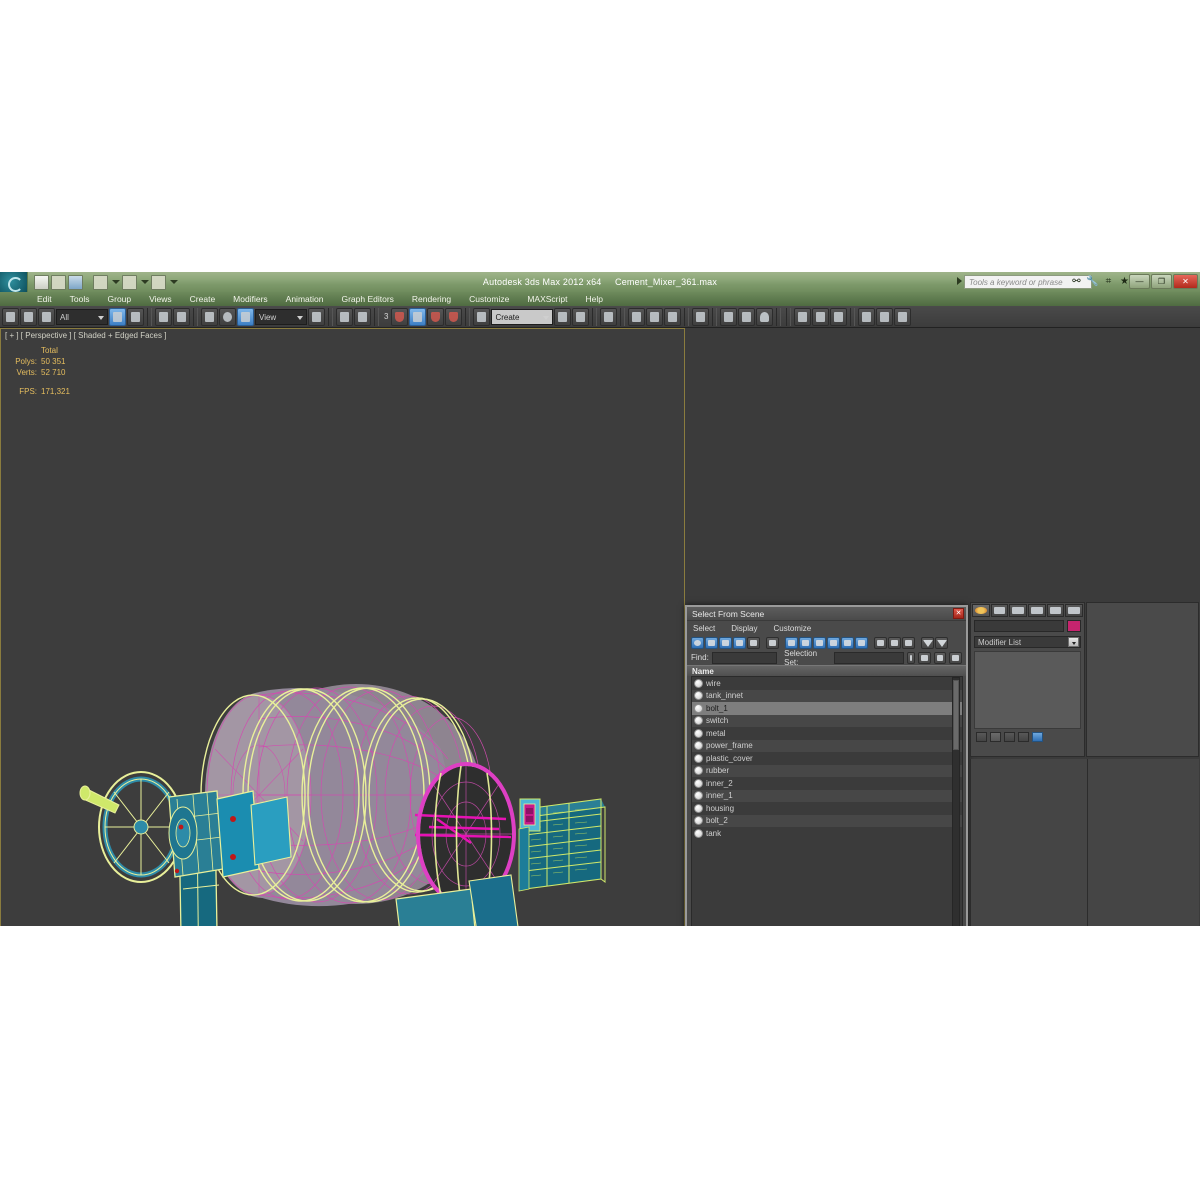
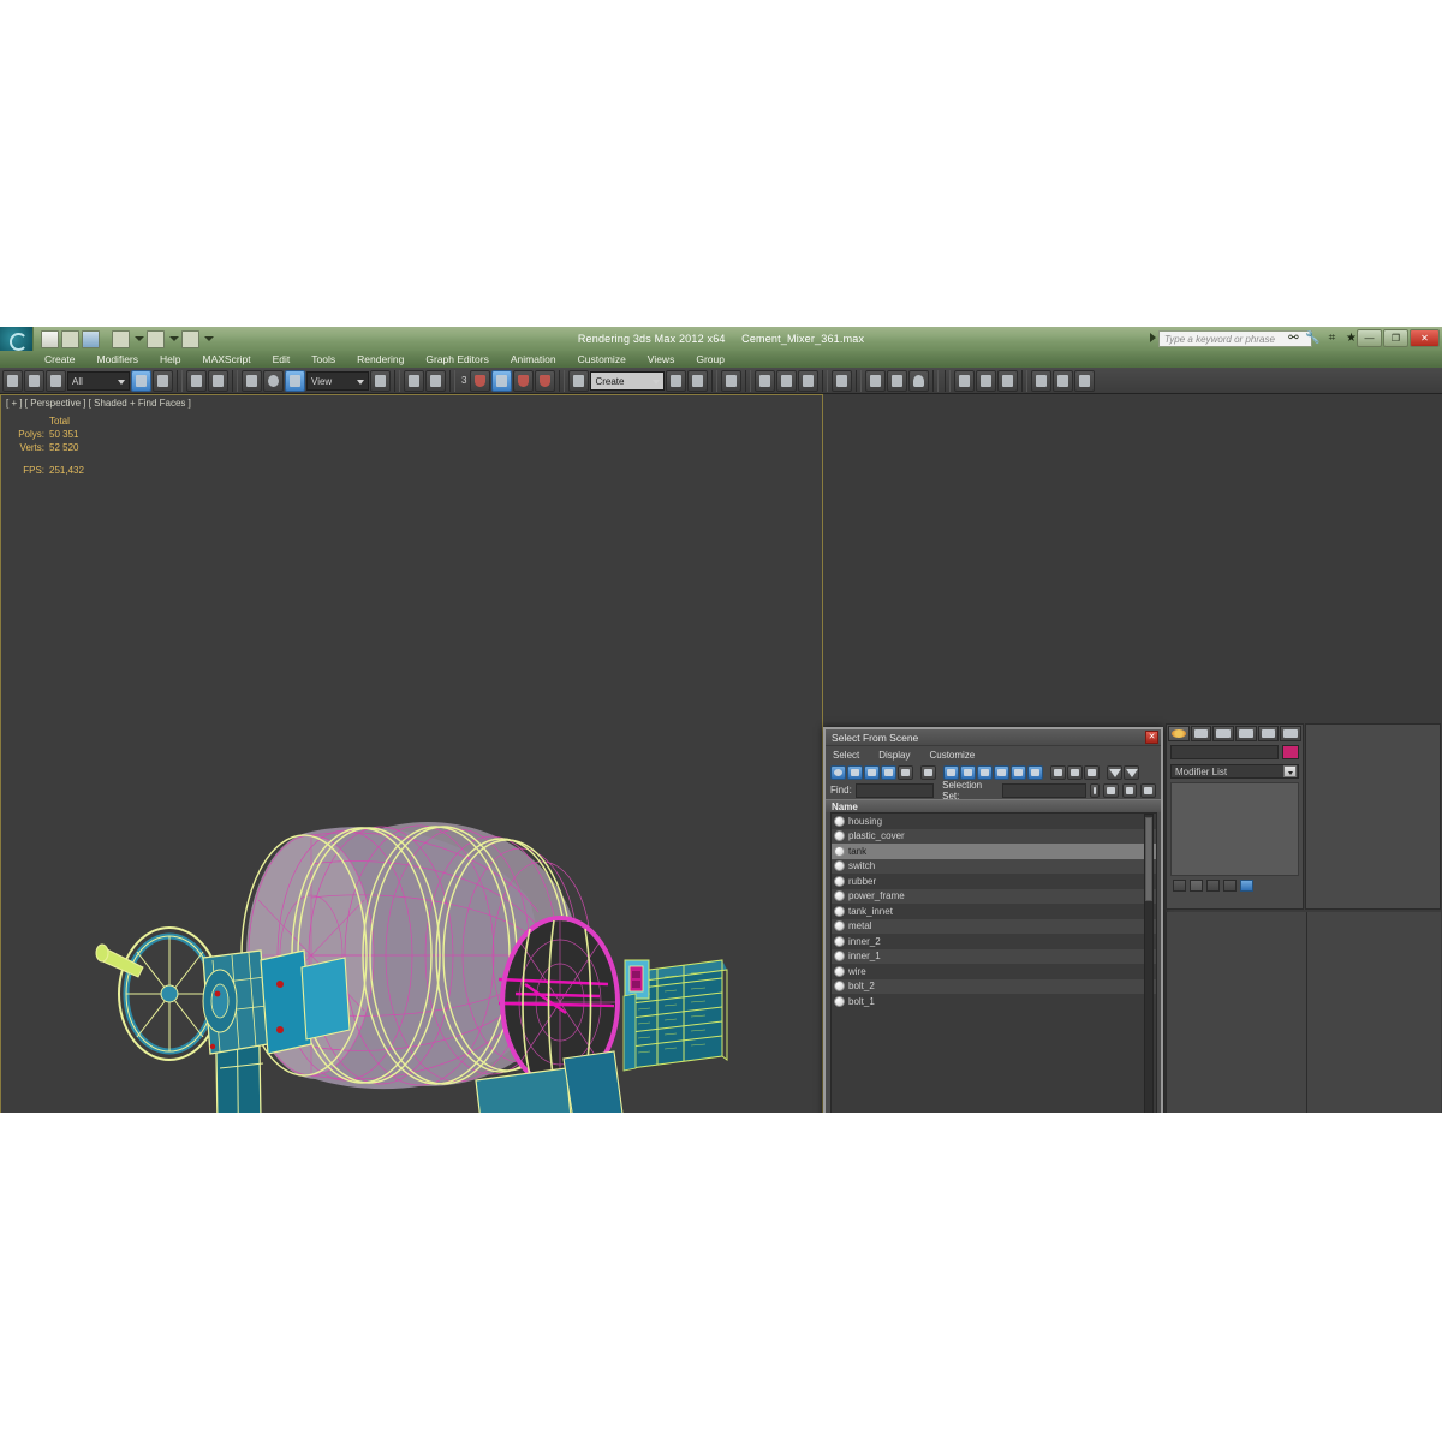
- Autodesk 3ds Max 2012 x64 Cement_Mixer_361.max
+ Rendering 3ds Max 2012 x64 Cement_Mixer_361.max
- Tools a keyword or phrase
+ Type a keyword or phrase
  ⚯
  🔧
  ⌗
  ★
  —
  ❐
  ✕
- Edit
+ Create
- Tools
+ Modifiers
- Group
+ Help
- Views
+ MAXScript
- Create
+ Edit
- Modifiers
+ Tools
- Animation
+ Rendering
  Graph Editors
- Rendering
+ Animation
  Customize
- MAXScript
+ Views
- Help
+ Group
  All
  View
  3
- [ + ] [ Perspective ] [ Shaded + Edged Faces ]
+ [ + ] [ Perspective ] [ Shaded + Find Faces ]
  	Total
  Polys:	50 351
- Verts:	52 710
+ Verts:	52 520
- FPS:	171,321
+ FPS:	251,432
  Select From Scene
  Select
  Display
  Customize
  Find:
  Selection Set:
  Name
- wire
+ housing
- tank_innet
+ plastic_cover
- bolt_1
+ tank
  switch
- metal
+ rubber
  power_frame
- plastic_cover
+ tank_innet
- rubber
+ metal
  inner_2
  inner_1
- housing
+ wire
  bolt_2
- tank
+ bolt_1
  Modifier List
